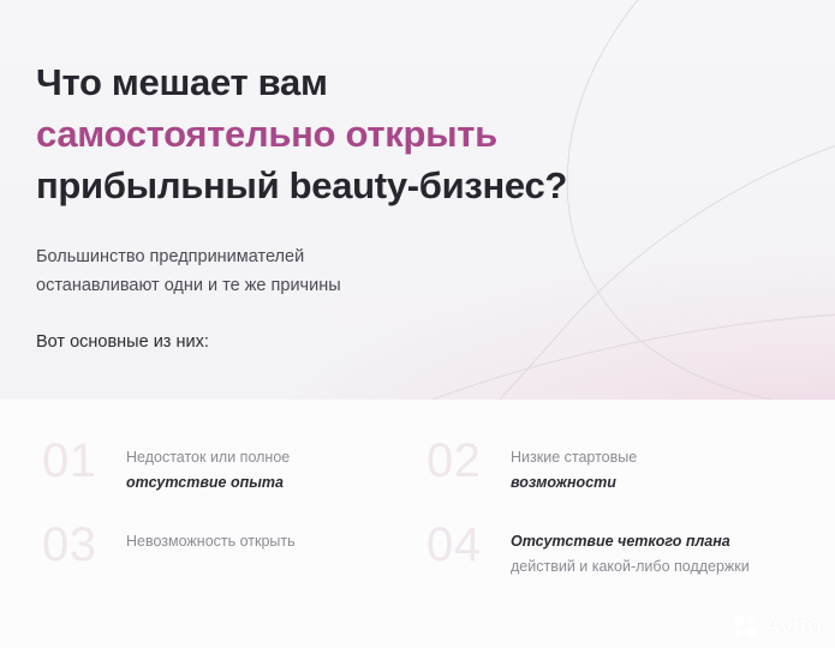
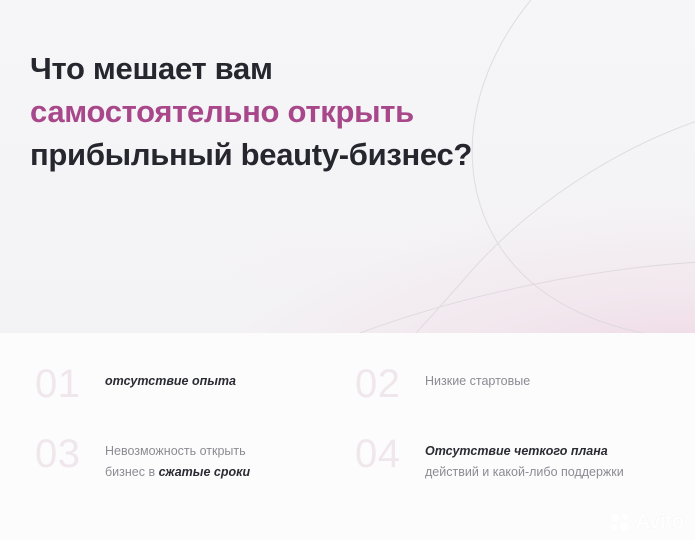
  Что мешает вам
  самостоятельно открыть
  прибыльный beauty-бизнес?
- Большинство предпринимателей
- останавливают одни и те же причины
- Вот основные из них:
- Недостаток или полное
  отсутствие опыта
  Низкие стартовые
- возможности
  Невозможность открыть
+ бизнес в сжатые сроки
  Отсутствие четкого плана
  действий и какой-либо поддержки
